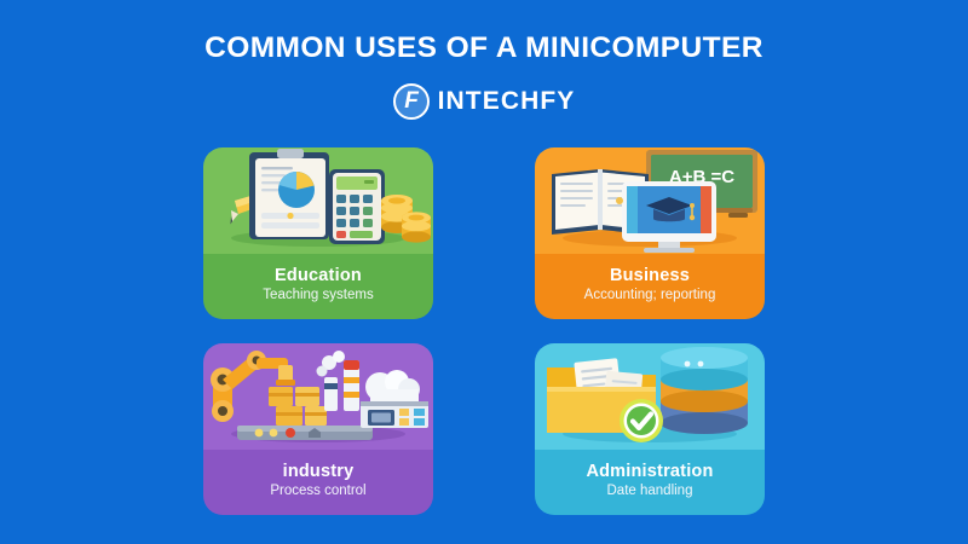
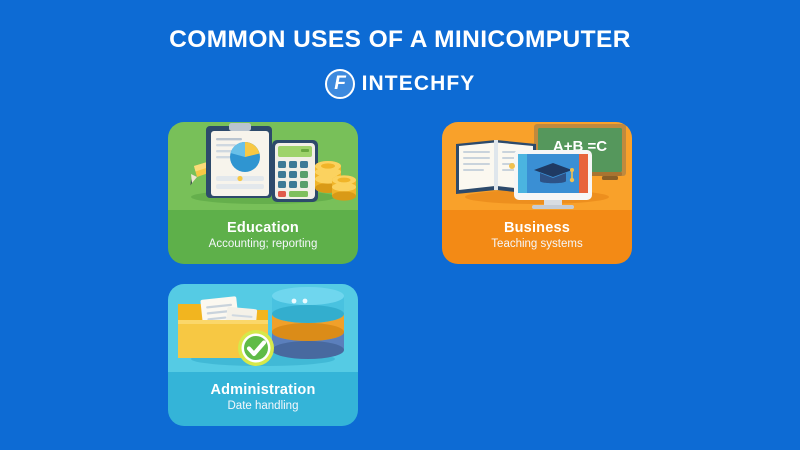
  COMMON USES OF A MINICOMPUTER
  F
  INTECHFY
  Education
- Teaching systems
+ Accounting; reporting
  A+B =C
  Business
- Accounting; reporting
+ Teaching systems
- industry
- Process control
  Administration
  Date handling
